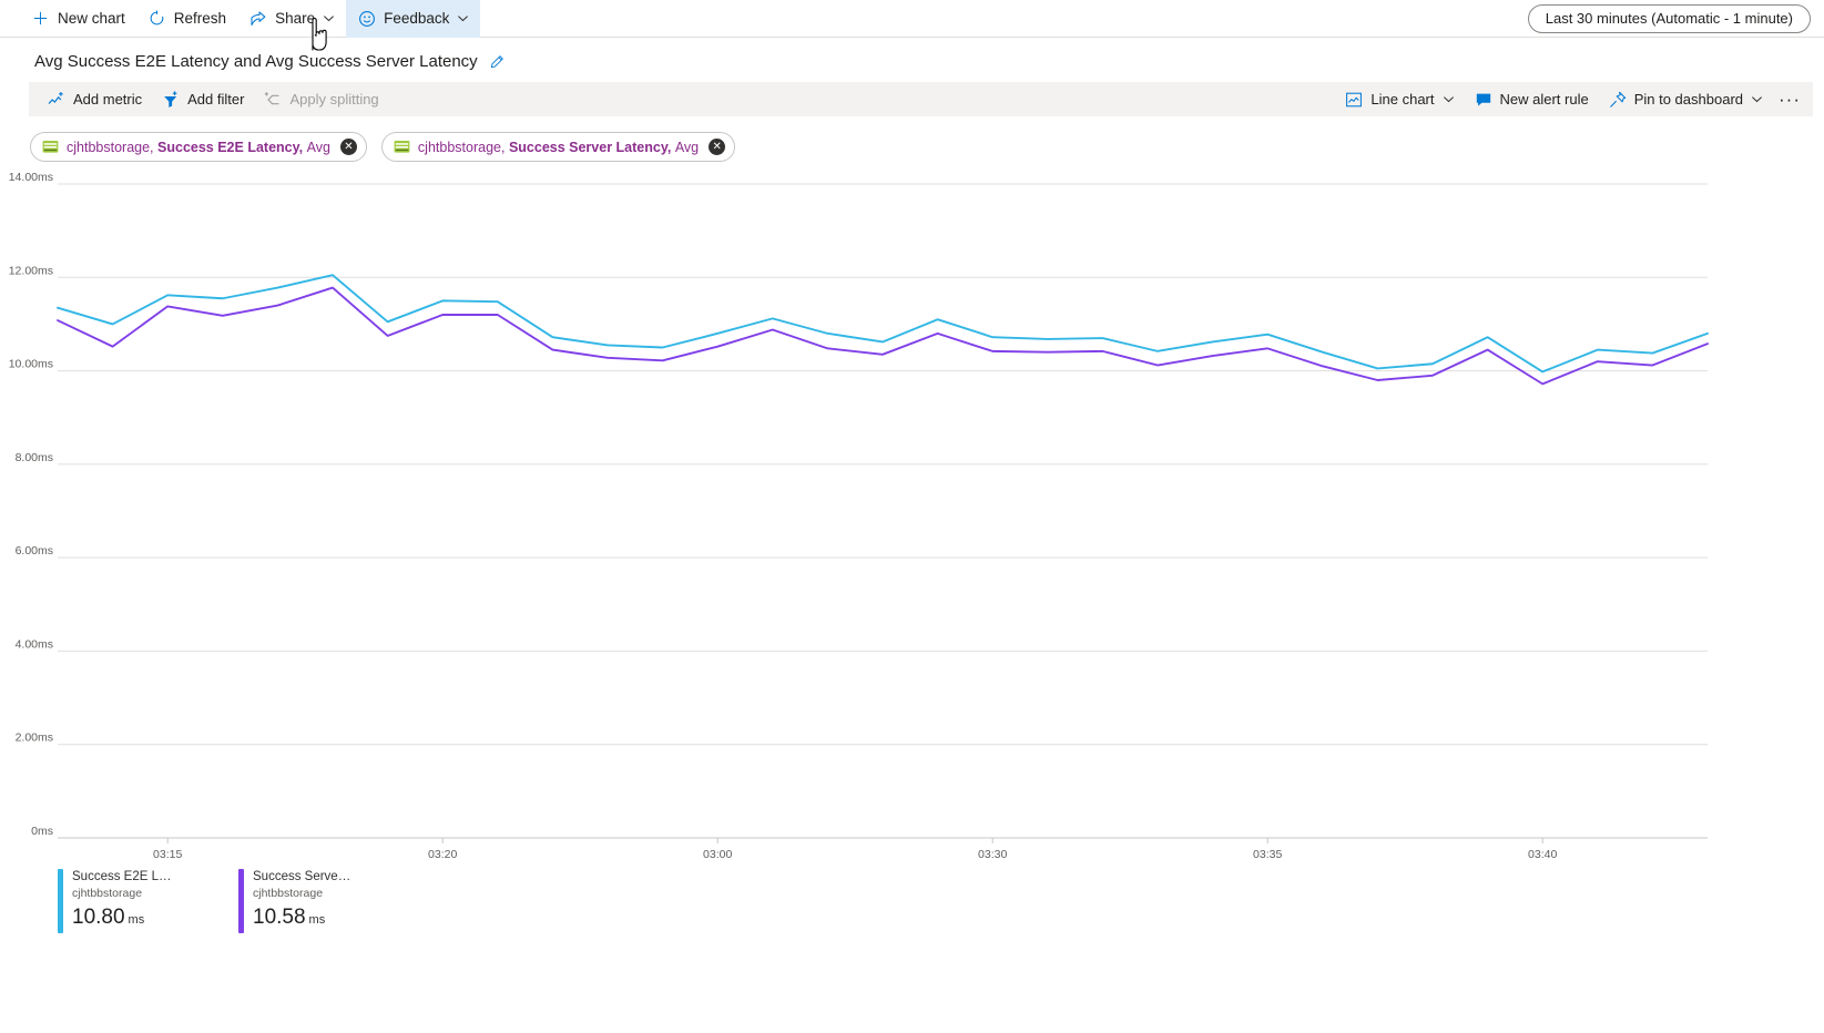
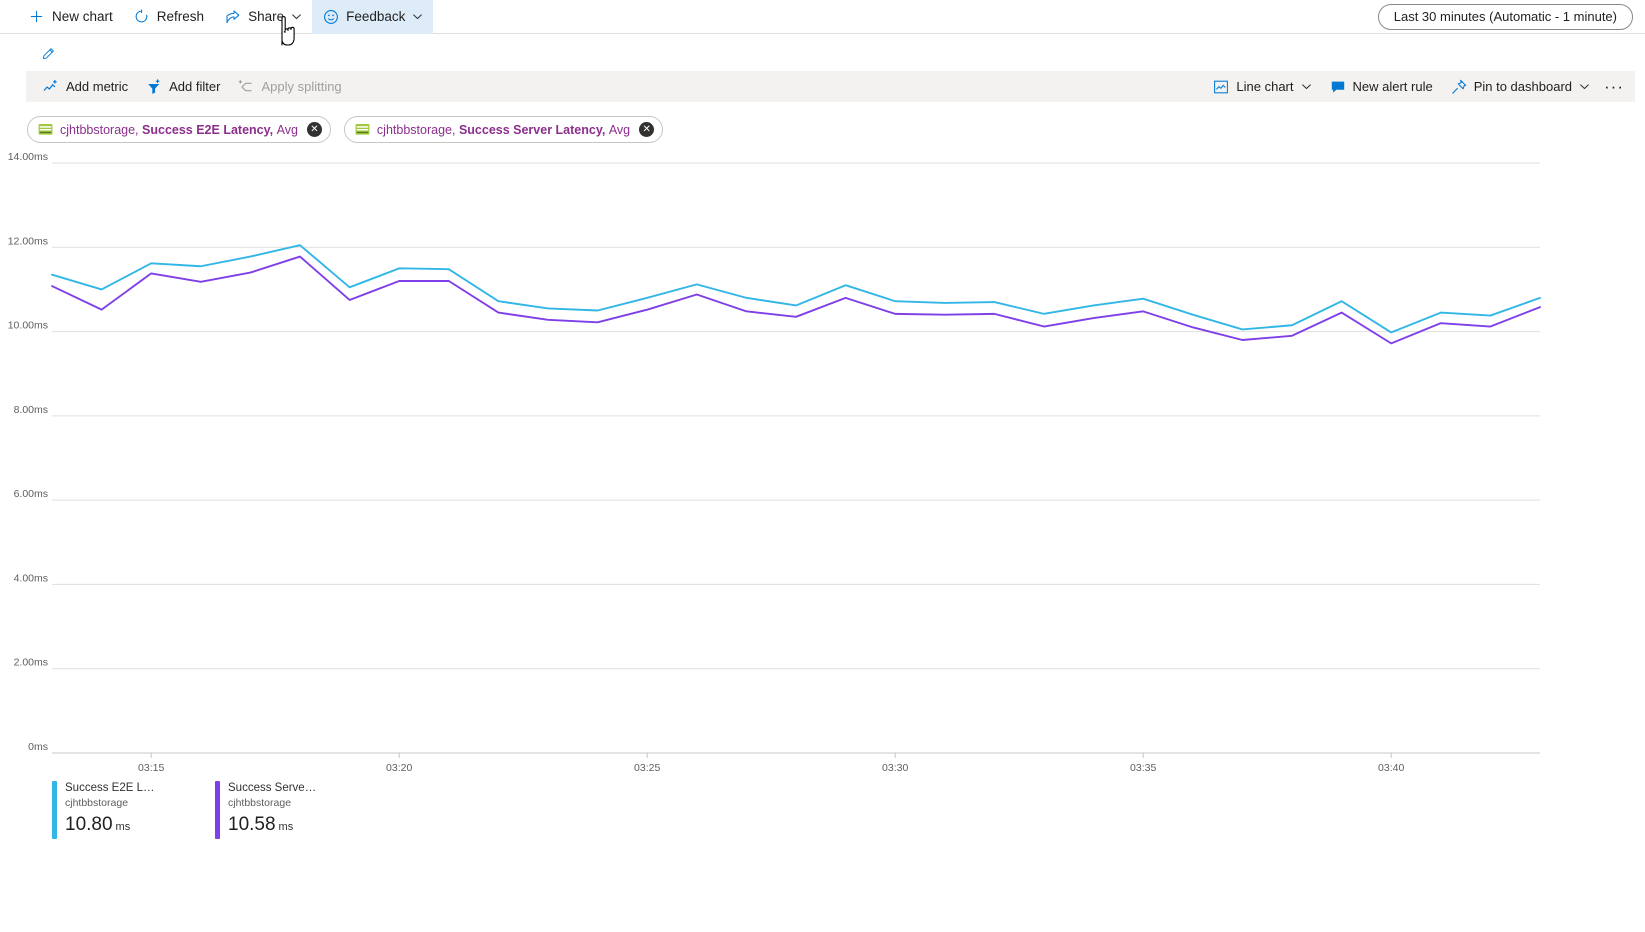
  New chart
  Refresh
  Share
  Feedback
  Last 30 minutes (Automatic - 1 minute)
- Avg Success E2E Latency and Avg Success Server Latency
  Add metric
  Add filter
  Apply splitting
  Line chart
  New alert rule
  Pin to dashboard
  ···
  cjhtbbstorage,
  Success E2E Latency,
  Avg
  ✕
  cjhtbbstorage,
  Success Server Latency,
  Avg
  ✕
  0ms
  2.00ms
  4.00ms
  6.00ms
  8.00ms
  10.00ms
  12.00ms
  14.00ms
  03:15
  03:20
- 03:00
+ 03:25
  03:30
  03:35
  03:40
  cjhtbbstorage
  10.80 ms
  cjhtbbstorage
  10.58 ms
